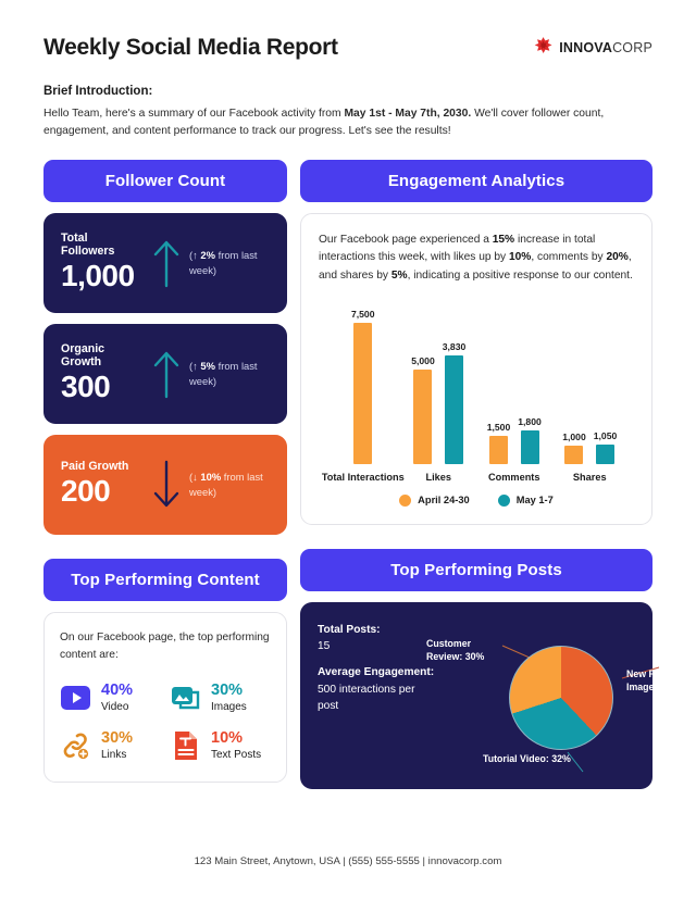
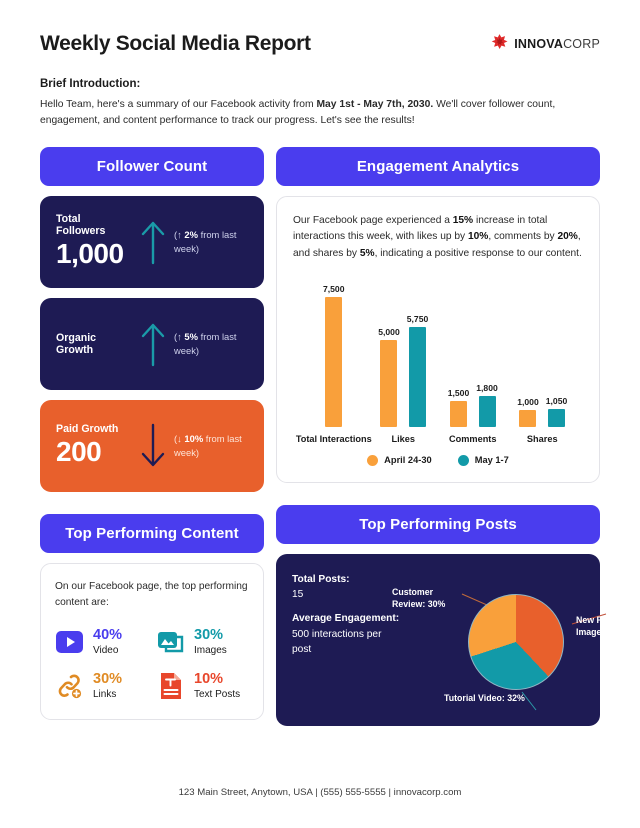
  Weekly Social Media Report
  INNOVACORP
  Brief Introduction:
  Hello Team, here's a summary of our Facebook activity from May 1st - May 7th, 2030. We'll cover follower count, engagement, and content performance to track our progress. Let's see the results!
  Follower Count
  Total Followers
  1,000
  (↑ 2% from last week)
  Organic Growth
- 300
  (↑ 5% from last week)
  Paid Growth
  200
  (↓ 10% from last week)
  Top Performing Content
  On our Facebook page, the top performing content are:
  40%
  Video
  30%
  Images
  30%
  Links
  10%
  Text Posts
  Engagement Analytics
  Our Facebook page experienced a 15% increase in total interactions this week, with likes up by 10%, comments by 20%, and shares by 5%, indicating a positive response to our content.
  7,500
  Total Interactions
  5,000
- 3,830
+ 5,750
  Likes
  1,500
  1,800
  Comments
  1,000
  1,050
  Shares
  April 24-30
  May 1-7
  Top Performing Posts
  Total Posts:
  15
  Average Engagement:
  500 interactions per post
  Customer Review: 30%
  New Product Image: 38%
  Tutorial Video: 32%
  123 Main Street, Anytown, USA | (555) 555-5555 | innovacorp.com
